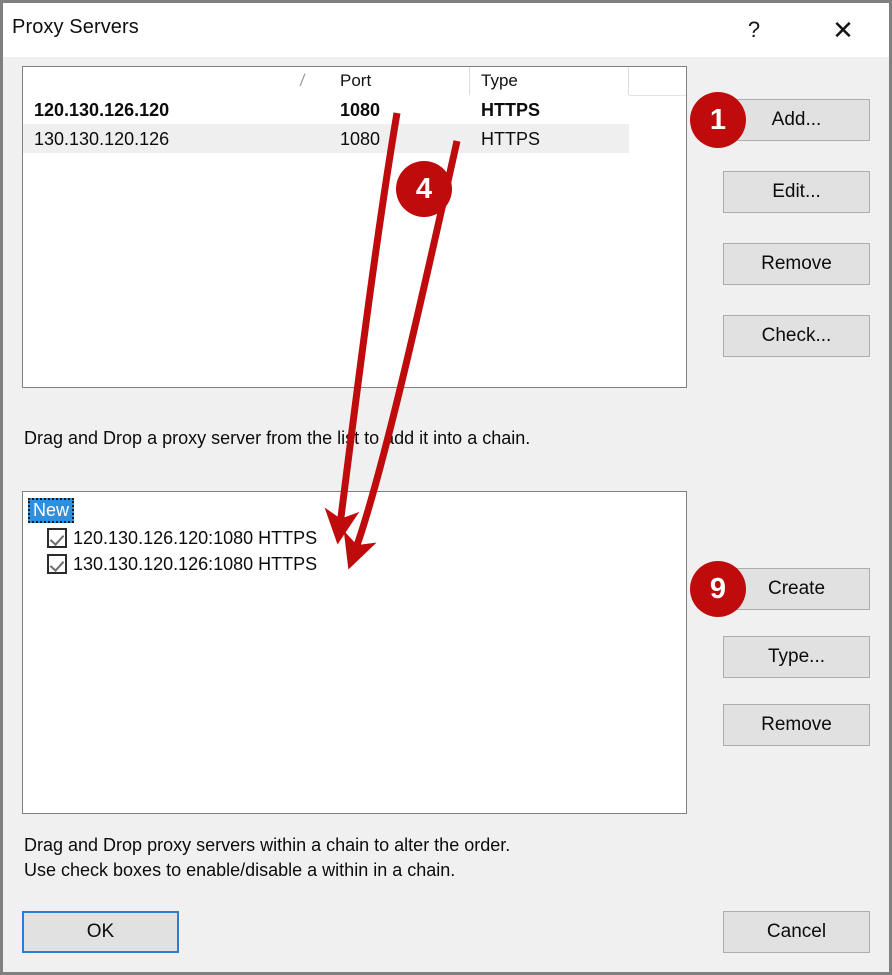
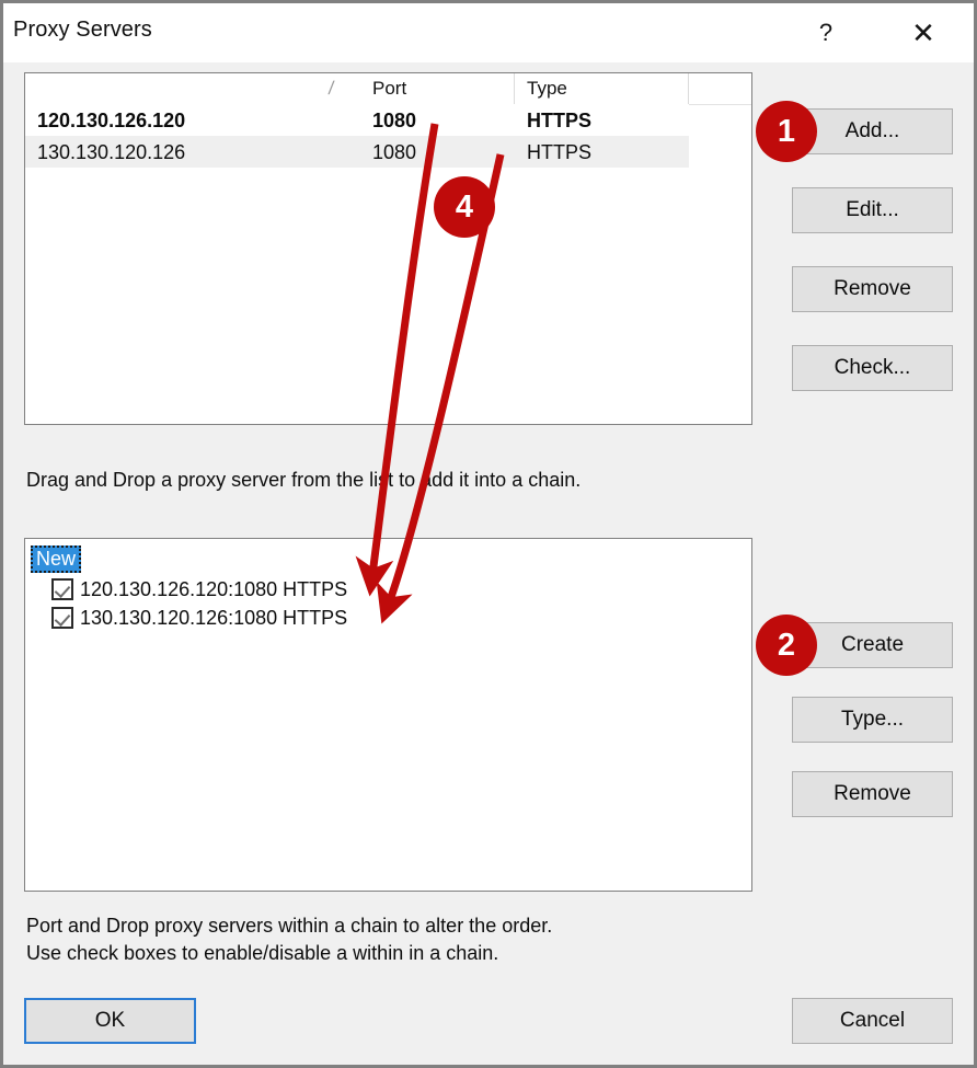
  Proxy Servers
  ?
  ✕
  Port
  Type
  120.130.126.120
  1080
  HTTPS
  130.130.120.126
  1080
  HTTPS
  Drag and Drop a proxy server from the lit todd it into a chain.
  New
  120.130.126.120:1080 HTTPS
  130.130.120.126:1080 HTTPS
- Drag and Drop proxy servers within a chain to alter the order.
+ Port and Drop proxy servers within a chain to alter the order.
  Use check boxes to enable/disable a within in a chain.
  Add...
  Edit...
  Remove
  Check...
  Create
  Type...
  Remove
  OK
  Cancel
  1
- 9
+ 2
  4
